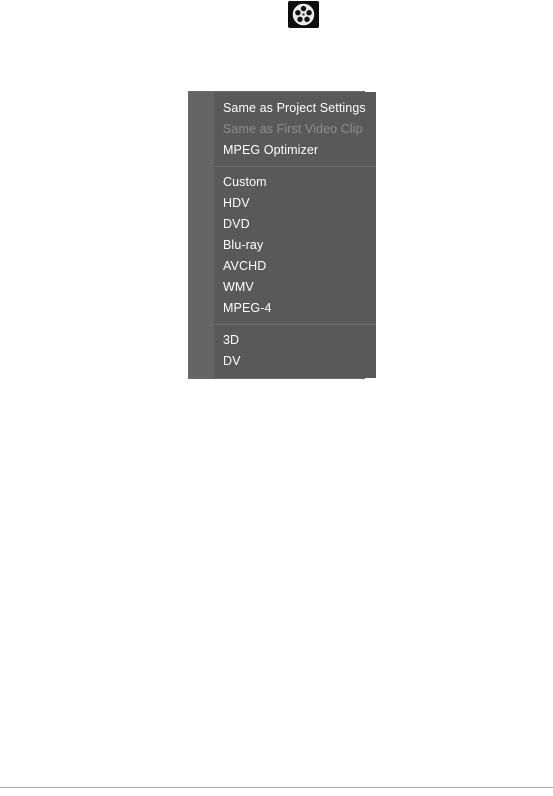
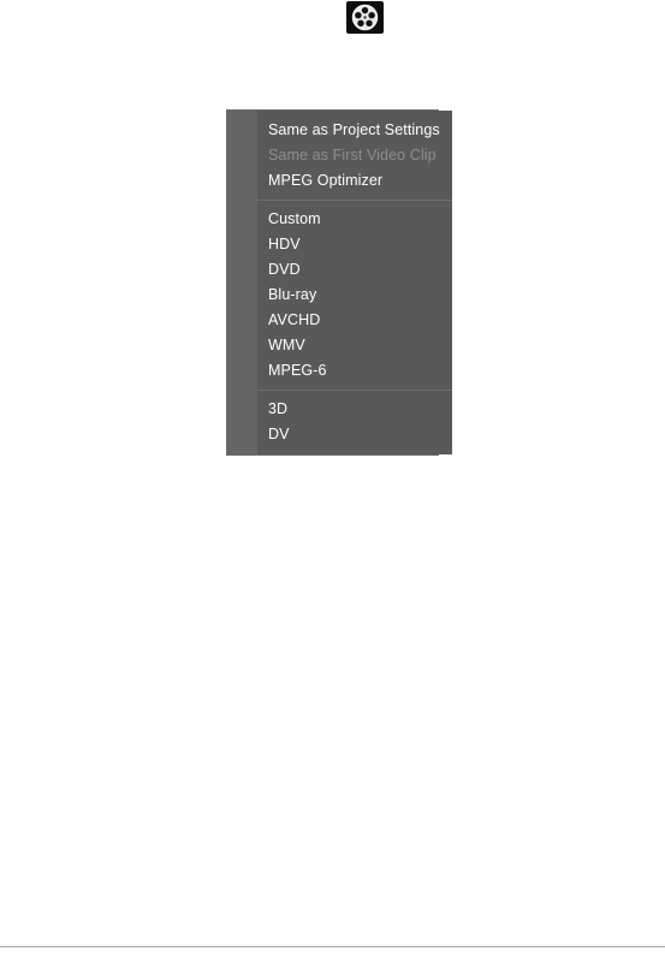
  Same as Project Settings
  Same as First Video Clip
  MPEG Optimizer
  Custom
  HDV
  DVD
  Blu-ray
  AVCHD
  WMV
- MPEG-4
+ MPEG-6
  3D
  DV
